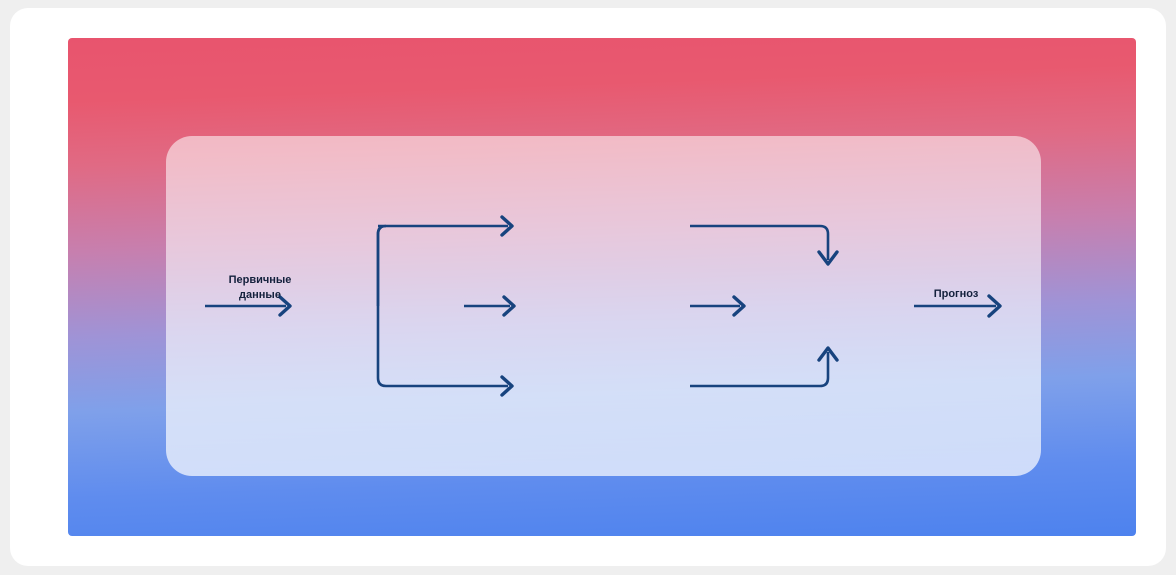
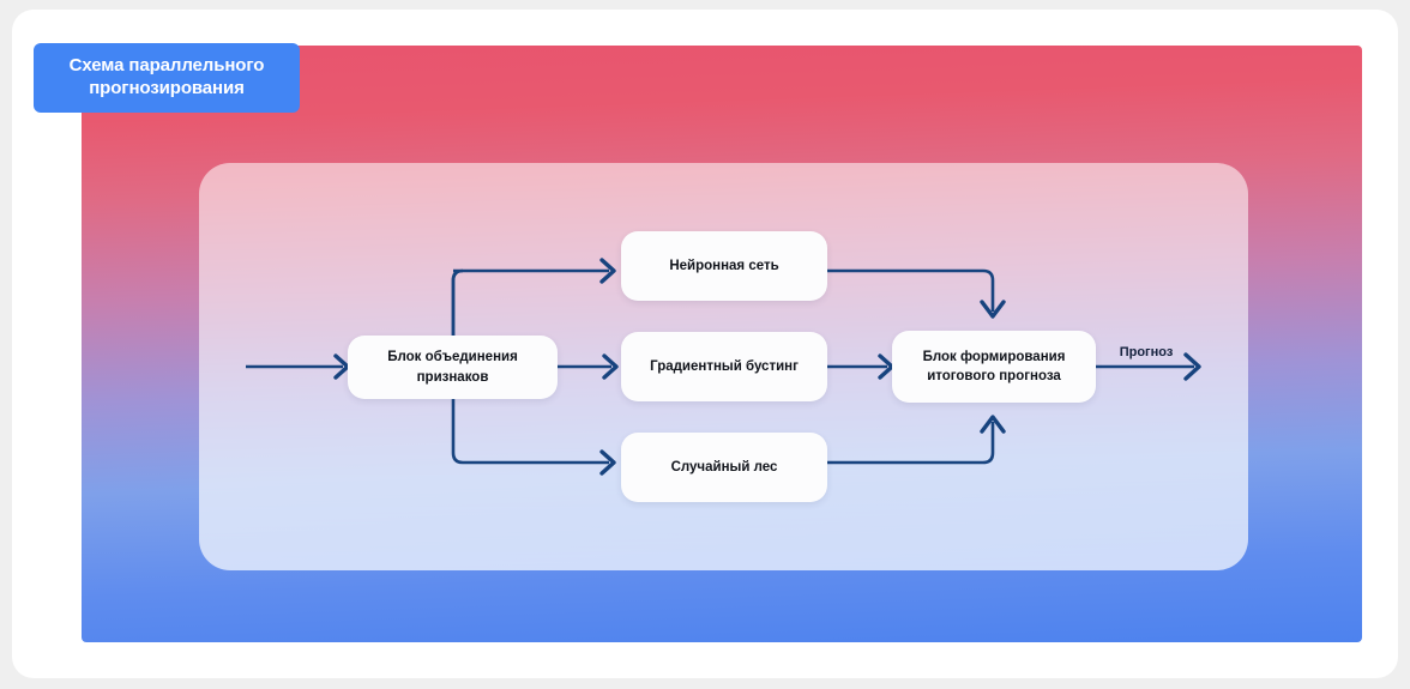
- Первичные данные
  Прогноз
+ Блок объединения
+ признаков
+ Нейронная сеть
+ Градиентный бустинг
+ Случайный лес
+ Блок формирования
+ итогового прогноза
+ Схема параллельного прогнозирования
